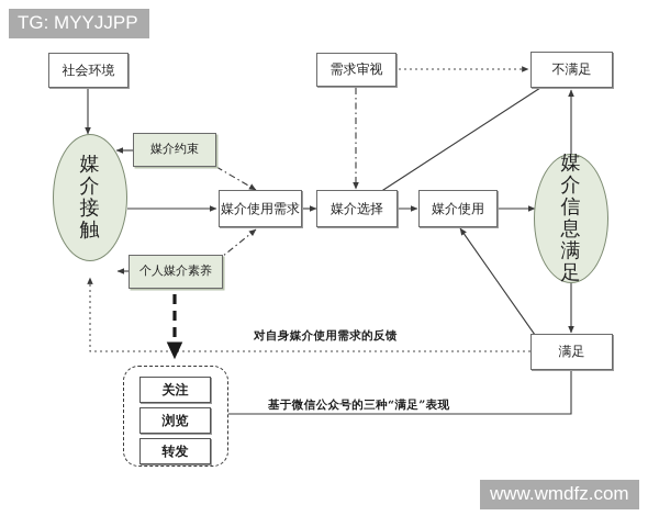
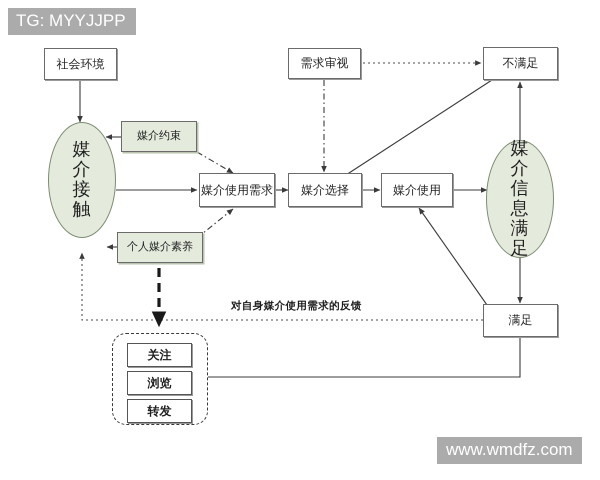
  社会环境
  媒介接触
  媒介约束
  个人媒介素养
  媒介使用需求
  媒介选择
  媒介使用
  需求审视
  不满足
  媒介信息满足
  满足
  关注
  浏览
  转发
  对自身媒介使用需求的反馈
- 基于微信公众号的三种“满足”表现
  TG: MYYJJPP
  www.wmdfz.com
